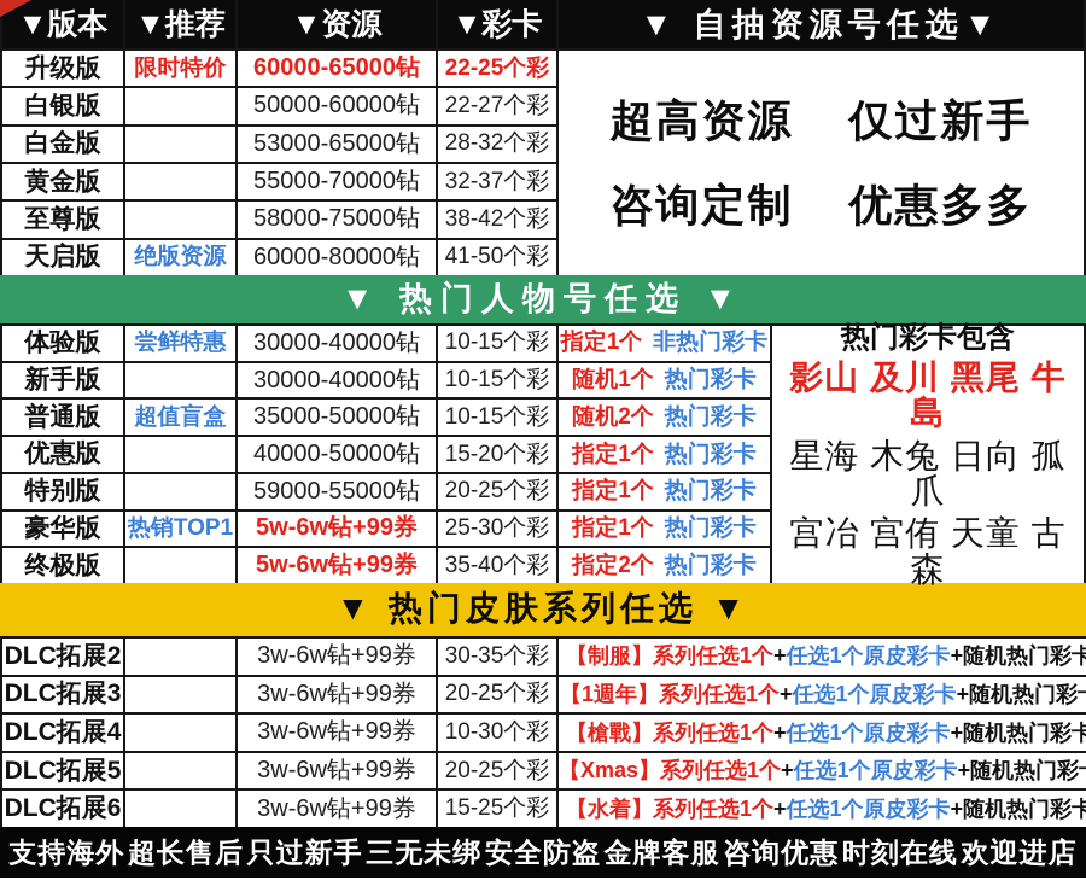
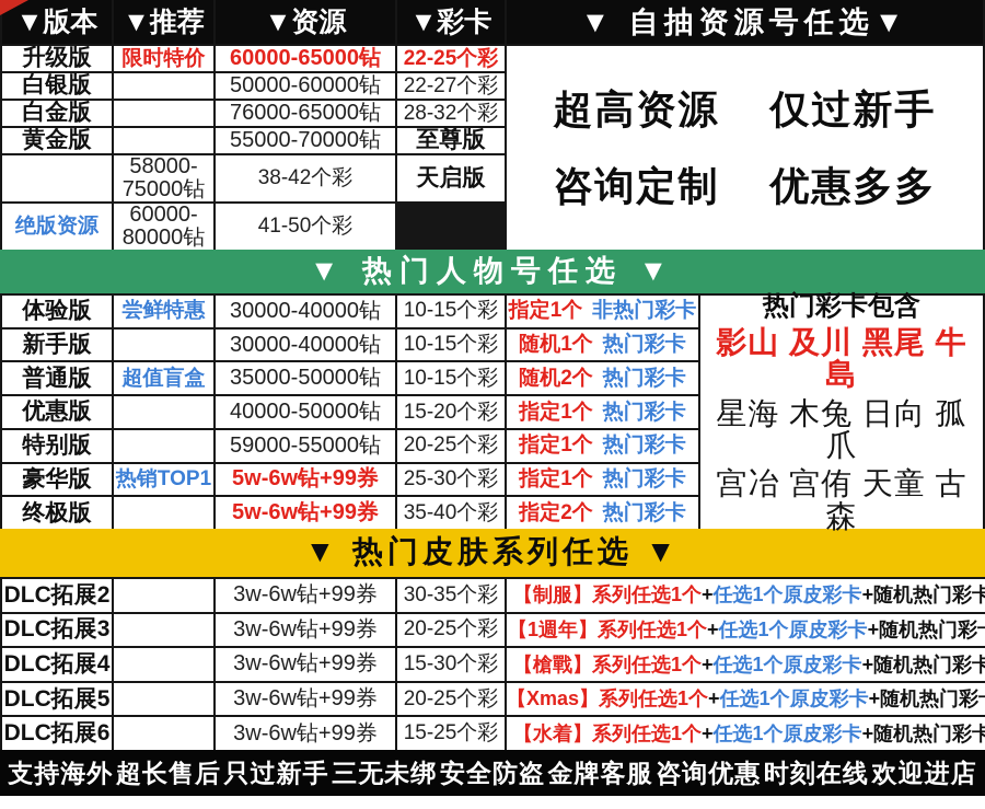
  ▼版本
  ▼推荐
  ▼资源
  ▼彩卡
  ▼ 自抽资源号任选▼
  升级版
  限时特价
  60000-65000钻
  22-25个彩
  白银版
  50000-60000钻
  22-27个彩
  白金版
- 53000-65000钻
+ 76000-65000钻
  28-32个彩
  黄金版
  55000-70000钻
- 32-37个彩
  至尊版
  58000-75000钻
  38-42个彩
  天启版
  绝版资源
  60000-80000钻
  41-50个彩
  超高资源
  仅过新手
  咨询定制
  优惠多多
  ▼ 热门人物号任选 ▼
  体验版
  尝鲜特惠
  30000-40000钻
  10-15个彩
  指定1个
  非热门彩卡
  新手版
  30000-40000钻
  10-15个彩
  随机1个
  热门彩卡
  普通版
  超值盲盒
  35000-50000钻
  10-15个彩
  随机2个
  热门彩卡
  优惠版
  40000-50000钻
  15-20个彩
  指定1个
  热门彩卡
  特别版
  59000-55000钻
  20-25个彩
  指定1个
  热门彩卡
  豪华版
  热销TOP1
  5w-6w钻+99券
  25-30个彩
  指定1个
  热门彩卡
  终极版
  5w-6w钻+99券
  35-40个彩
  指定2个
  热门彩卡
  热门彩卡包含
  影山 及川 黑尾 牛島
  星海 木兔 日向 孤爪
  宫冶 宫侑 天童 古森
  ▼ 热门皮肤系列任选 ▼
  DLC拓展2
  3w-6w钻+99券
  30-35个彩
  【制服】系列任选1个
  +
  任选1个原皮彩卡
  +
  随机热门彩卡
  DLC拓展3
  3w-6w钻+99券
  20-25个彩
  【1週年】系列任选1个
  +
  任选1个原皮彩卡
  +
  随机热门彩
  DLC拓展4
  3w-6w钻+99券
- 10-30个彩
+ 15-30个彩
  【槍戰】系列任选1个
  +
  任选1个原皮彩卡
  +
  随机热门彩卡
  DLC拓展5
  3w-6w钻+99券
  20-25个彩
  【Xmas】系列任选1个
  +
  任选1个原皮彩卡
  +
  随机热门彩
  DLC拓展6
  3w-6w钻+99券
  15-25个彩
  【水着】系列任选1个
  +
  任选1个原皮彩卡
  +
  随机热门彩卡
  支持海外
  超长售后
  只过新手
  三无未绑
  安全防盗
  金牌客服
  咨询优惠
  时刻在线
  欢迎进店
